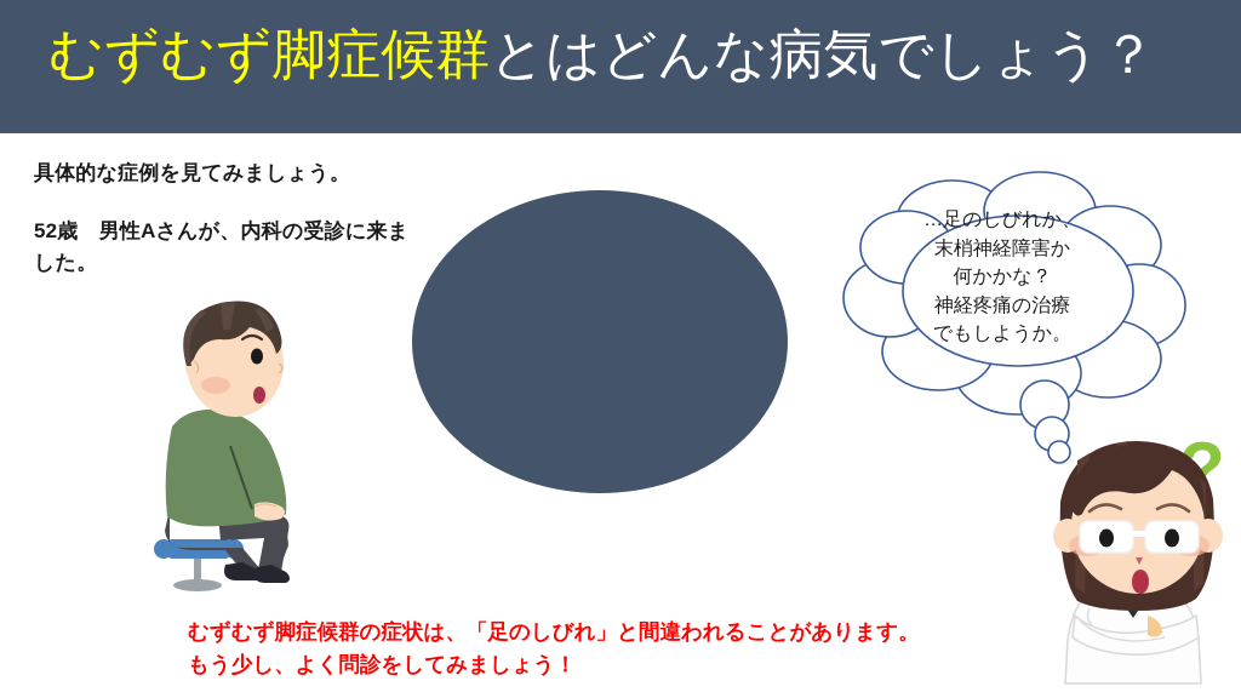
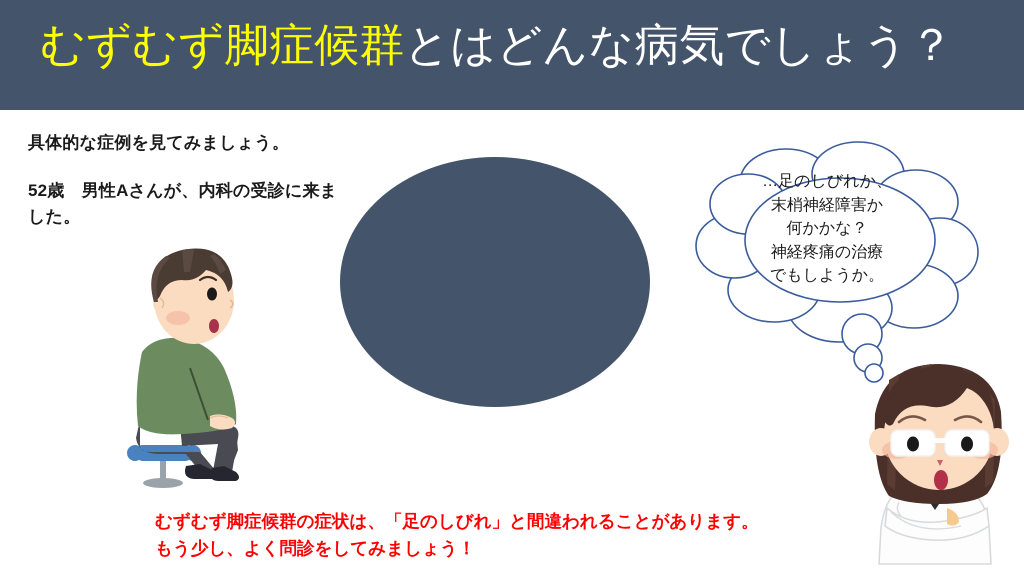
  むずむず脚症候群とはどんな病気でしょう？
  具体的な症例を見てみましょう。
  52歳 男性Aさんが、内科の受診に来ました。
  …足のしびれか、
  末梢神経障害か
  何かかな？
  神経疼痛の治療
  でもしようか。
- ?
  むずむず脚症候群の症状は、「足のしびれ」と間違われることがあります。
  もう少し、よく問診をしてみましょう！
